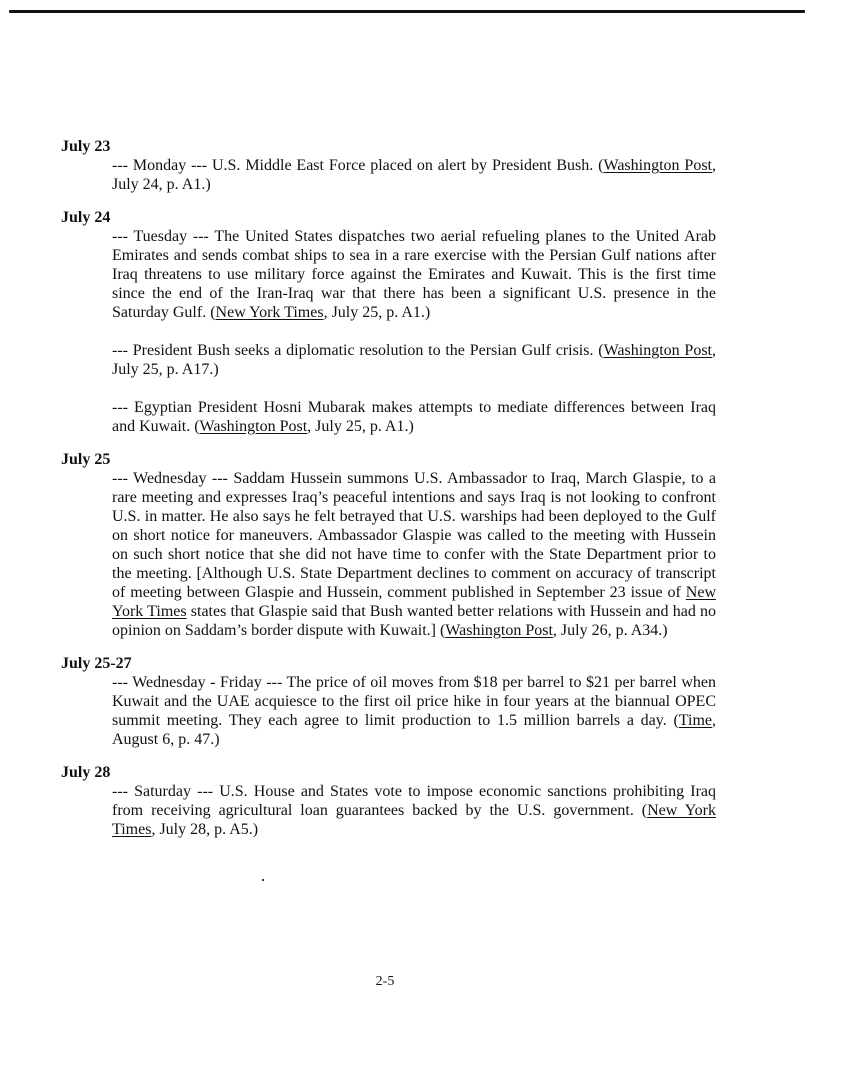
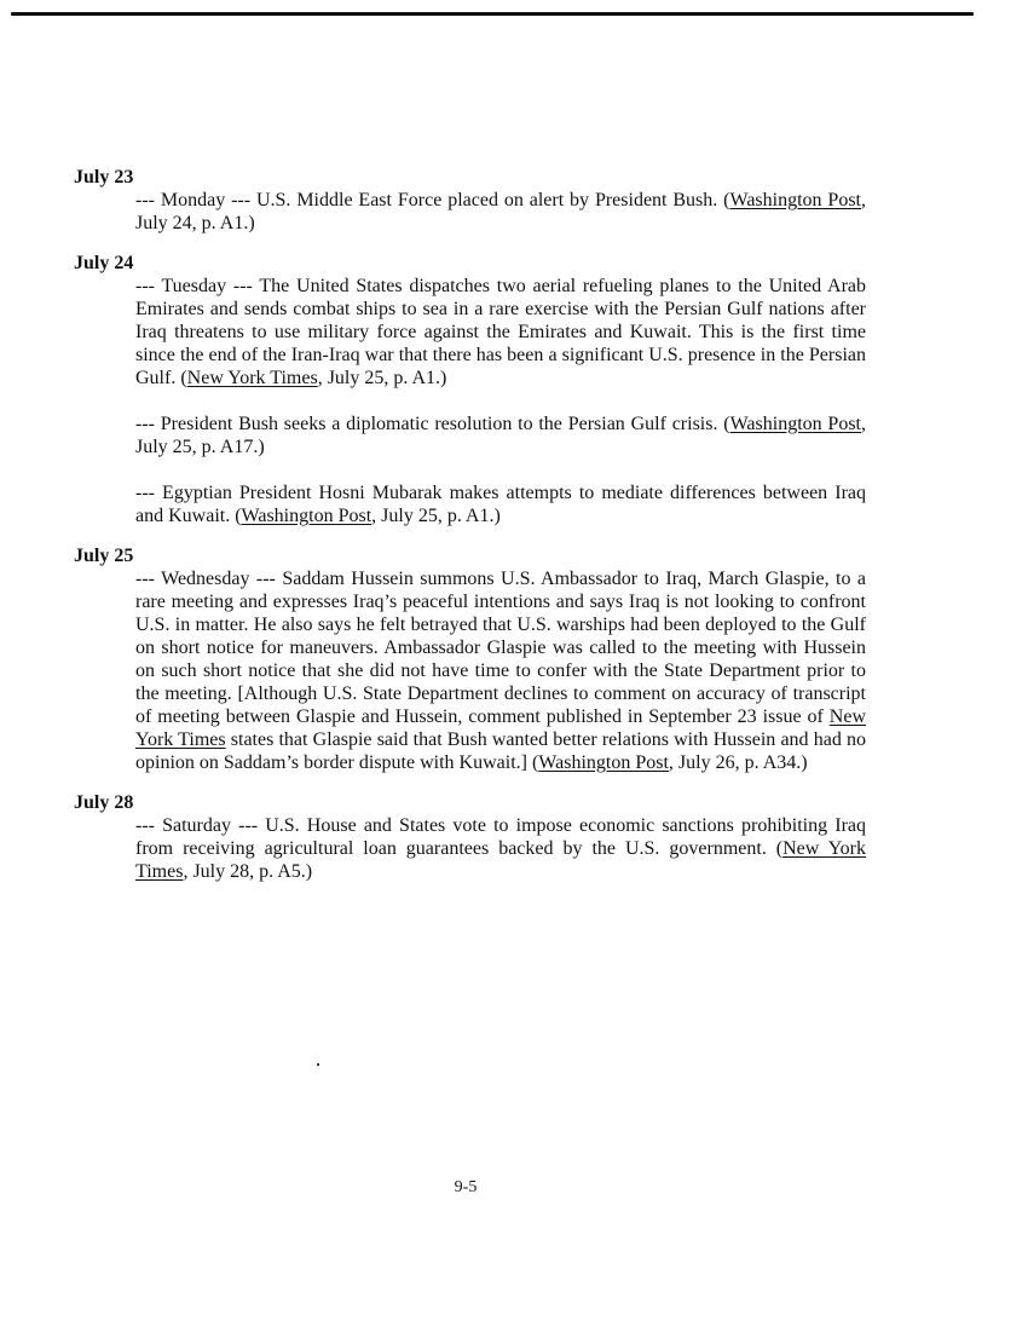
  July 23
  --- Monday --- U.S. Middle East Force placed on alert by President Bush. (Washington Post, July 24, p. A1.)
  July 24
- --- Tuesday --- The United States dispatches two aerial refueling planes to the United Arab Emirates and sends combat ships to sea in a rare exercise with the Persian Gulf nations after Iraq threatens to use military force against the Emirates and Kuwait. This is the first time since the end of the Iran-Iraq war that there has been a significant U.S. presence in the Saturday Gulf. (New York Times, July 25, p. A1.)
+ --- Tuesday --- The United States dispatches two aerial refueling planes to the United Arab Emirates and sends combat ships to sea in a rare exercise with the Persian Gulf nations after Iraq threatens to use military force against the Emirates and Kuwait. This is the first time since the end of the Iran-Iraq war that there has been a significant U.S. presence in the Persian Gulf. (New York Times, July 25, p. A1.)
  --- President Bush seeks a diplomatic resolution to the Persian Gulf crisis. (Washington Post, July 25, p. A17.)
  --- Egyptian President Hosni Mubarak makes attempts to mediate differences between Iraq and Kuwait. (Washington Post, July 25, p. A1.)
  July 25
  --- Wednesday --- Saddam Hussein summons U.S. Ambassador to Iraq, March Glaspie, to a rare meeting and expresses Iraq’s peaceful intentions and says Iraq is not looking to confront U.S. in matter. He also says he felt betrayed that U.S. warships had been deployed to the Gulf on short notice for maneuvers. Ambassador Glaspie was called to the meeting with Hussein on such short notice that she did not have time to confer with the State Department prior to the meeting. [Although U.S. State Department declines to comment on accuracy of transcript of meeting between Glaspie and Hussein, comment published in September 23 issue of New York Times states that Glaspie said that Bush wanted better relations with Hussein and had no opinion on Saddam’s border dispute with Kuwait.] (Washington Post, July 26, p. A34.)
- July 25-27
- --- Wednesday - Friday --- The price of oil moves from $18 per barrel to $21 per barrel when Kuwait and the UAE acquiesce to the first oil price hike in four years at the biannual OPEC summit meeting. They each agree to limit production to 1.5 million barrels a day. (Time, August 6, p. 47.)
  July 28
  --- Saturday --- U.S. House and States vote to impose economic sanctions prohibiting Iraq from receiving agricultural loan guarantees backed by the U.S. government. (New York Times, July 28, p. A5.)
- 2-5
+ 9-5
